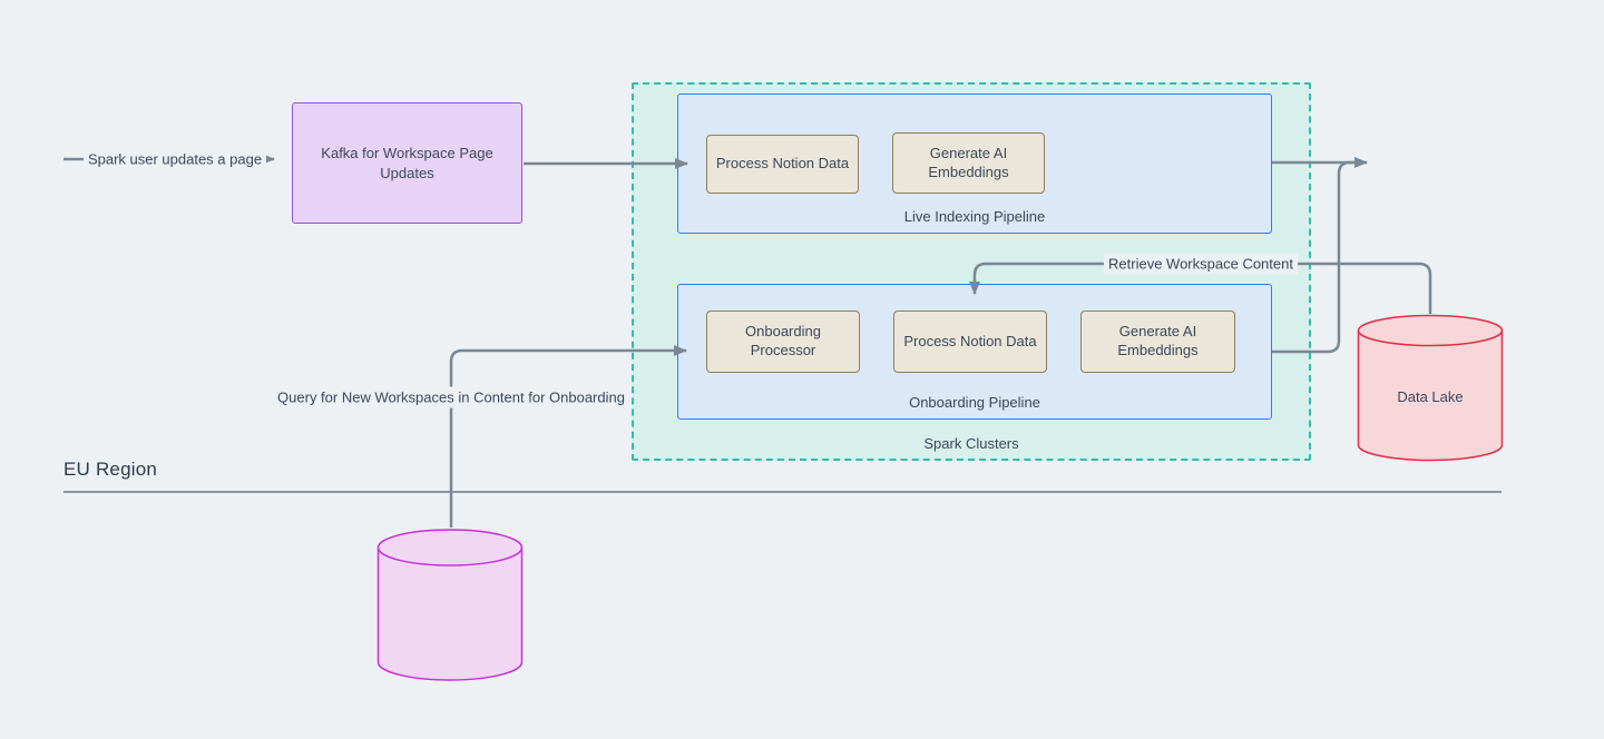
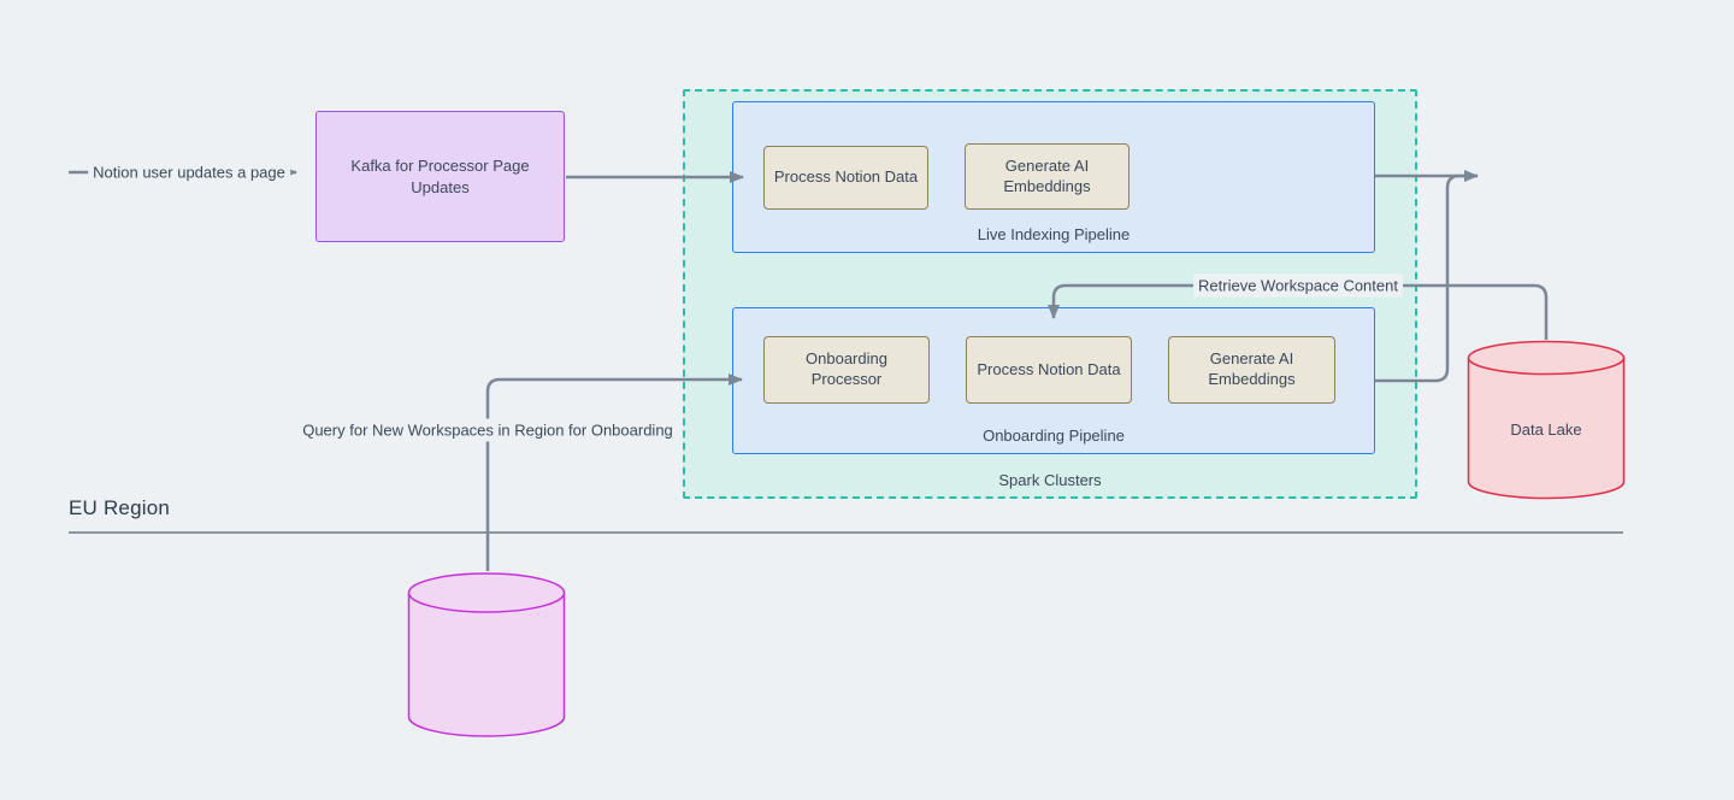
  Spark Clusters
  Live Indexing Pipeline
  Process Notion Data
  Generate AI Embeddings
  Onboarding Pipeline
  Onboarding Processor
  Process Notion Data
  Generate AI Embeddings
- Kafka for Workspace Page Updates
+ Kafka for Processor Page Updates
  Data Lake
- Spark user updates a page
+ Notion user updates a page
  Retrieve Workspace Content
- Query for New Workspaces in Content for Onboarding
+ Query for New Workspaces in Region for Onboarding
  EU Region
